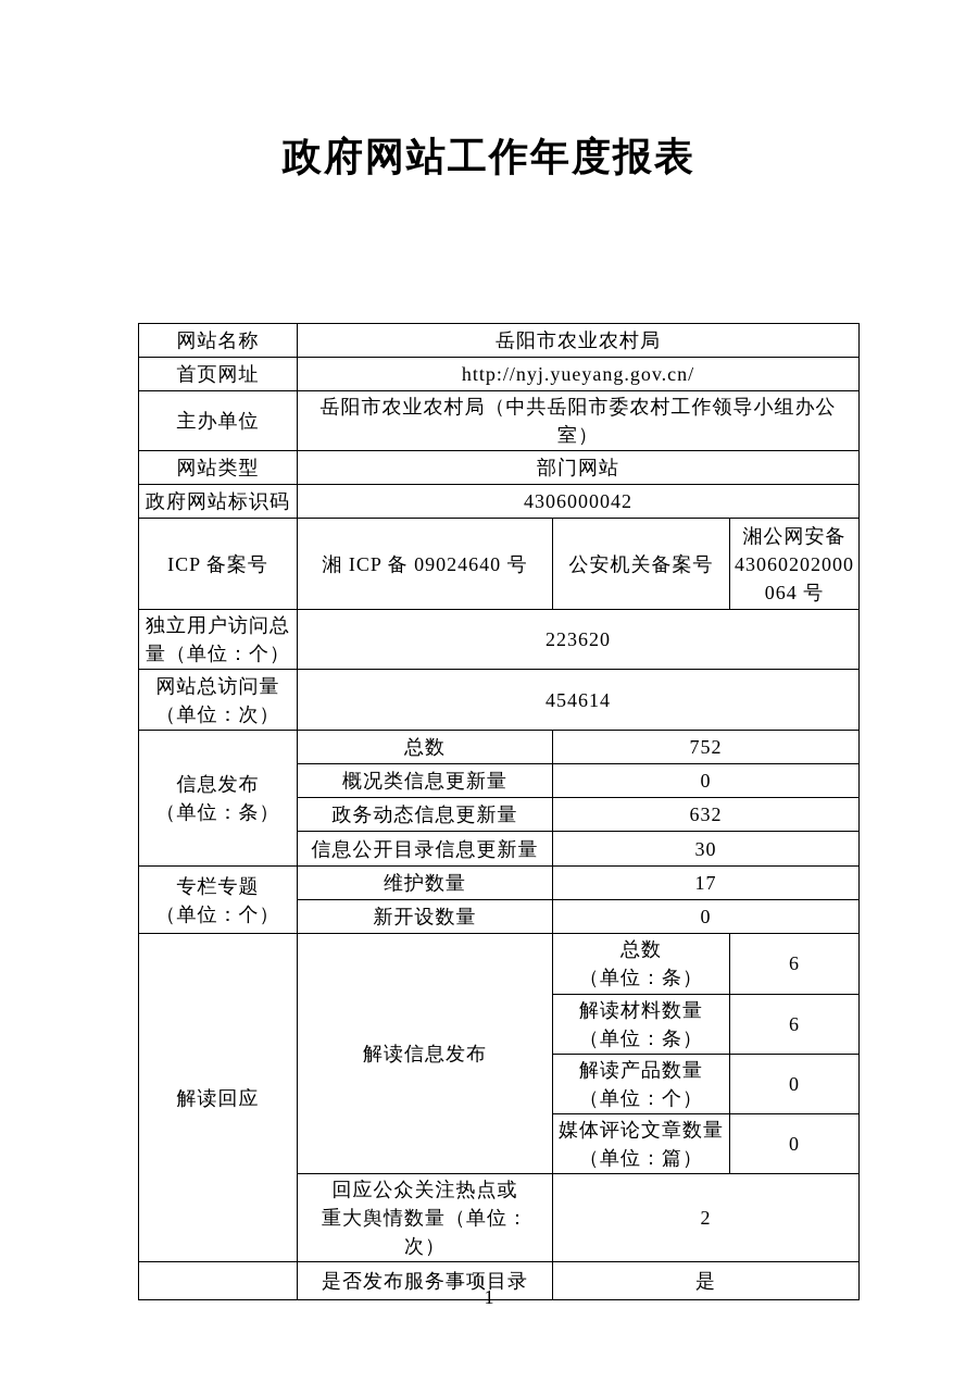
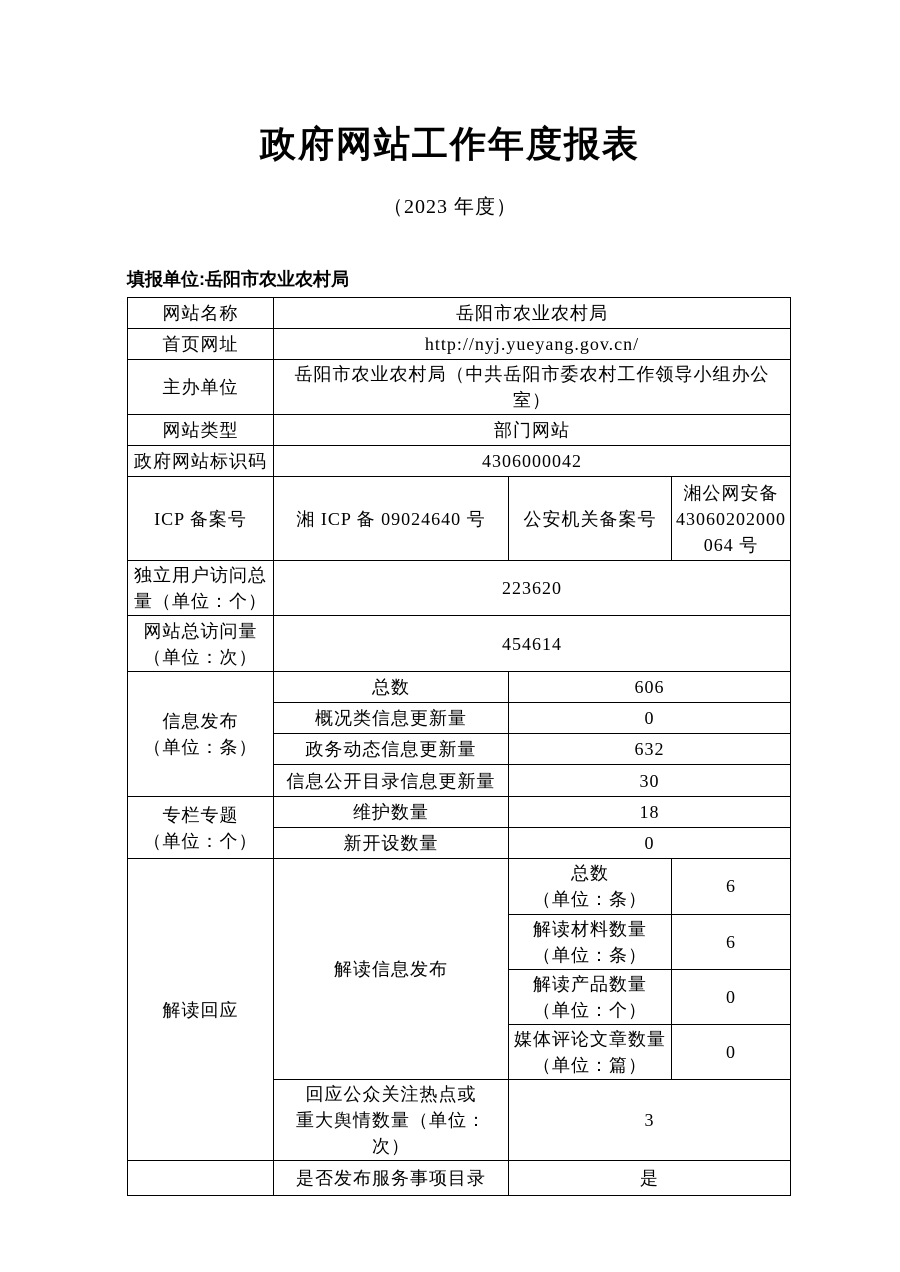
  政府网站工作年度报表
+ （2023 年度）
+ 填报单位:岳阳市农业农村局
  网站名称	岳阳市农业农村局
  首页网址	http://nyj.yueyang.gov.cn/
  主办单位	岳阳市农业农村局（中共岳阳市委农村工作领导小组办公室）
  网站类型	部门网站
  政府网站标识码	4306000042
  ICP 备案号	湘 ICP 备 09024640 号	公安机关备案号	湘公网安备 43060202000 064 号
  独立用户访问总 量（单位：个）	223620
  网站总访问量 （单位：次）	454614
- 信息发布 （单位：条）	总数	752
+ 信息发布 （单位：条）	总数	606
  概况类信息更新量	0
  政务动态信息更新量	632
  信息公开目录信息更新量	30
- 专栏专题 （单位：个）	维护数量	17
+ 专栏专题 （单位：个）	维护数量	18
  新开设数量	0
  解读回应	解读信息发布	总数 （单位：条）	6
  解读材料数量 （单位：条）	6
  解读产品数量 （单位：个）	0
  媒体评论文章数量 （单位：篇）	0
- 回应公众关注热点或 重大舆情数量（单位： 次）	2
+ 回应公众关注热点或 重大舆情数量（单位： 次）	3
  	是否发布服务事项目录	是
- 1
